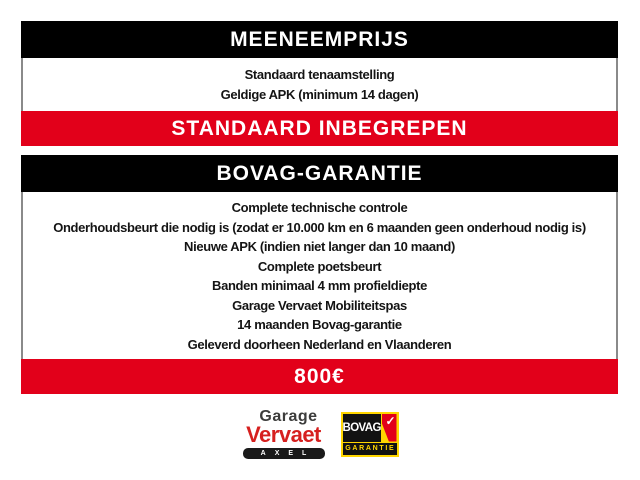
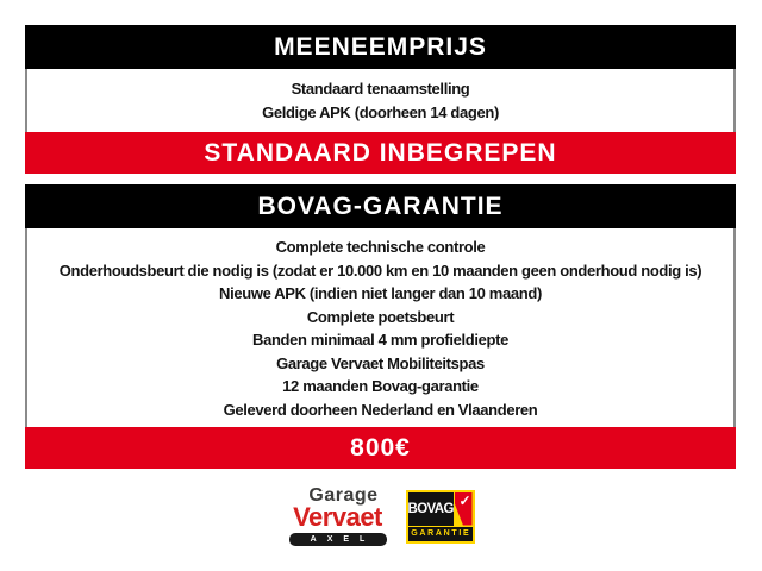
  MEENEEMPRIJS
  Standaard tenaamstelling
- Geldige APK (minimum 14 dagen)
+ Geldige APK (doorheen 14 dagen)
  STANDAARD INBEGREPEN
  BOVAG-GARANTIE
  Complete technische controle
- Onderhoudsbeurt die nodig is (zodat er 10.000 km en 6 maanden geen onderhoud nodig is)
+ Onderhoudsbeurt die nodig is (zodat er 10.000 km en 10 maanden geen onderhoud nodig is)
  Nieuwe APK (indien niet langer dan 10 maand)
  Complete poetsbeurt
  Banden minimaal 4 mm profieldiepte
  Garage Vervaet Mobiliteitspas
- 14 maanden Bovag-garantie
+ 12 maanden Bovag-garantie
  Geleverd doorheen Nederland en Vlaanderen
  800€
  Garage
  Vervaet
  BOVAG
  ✓
